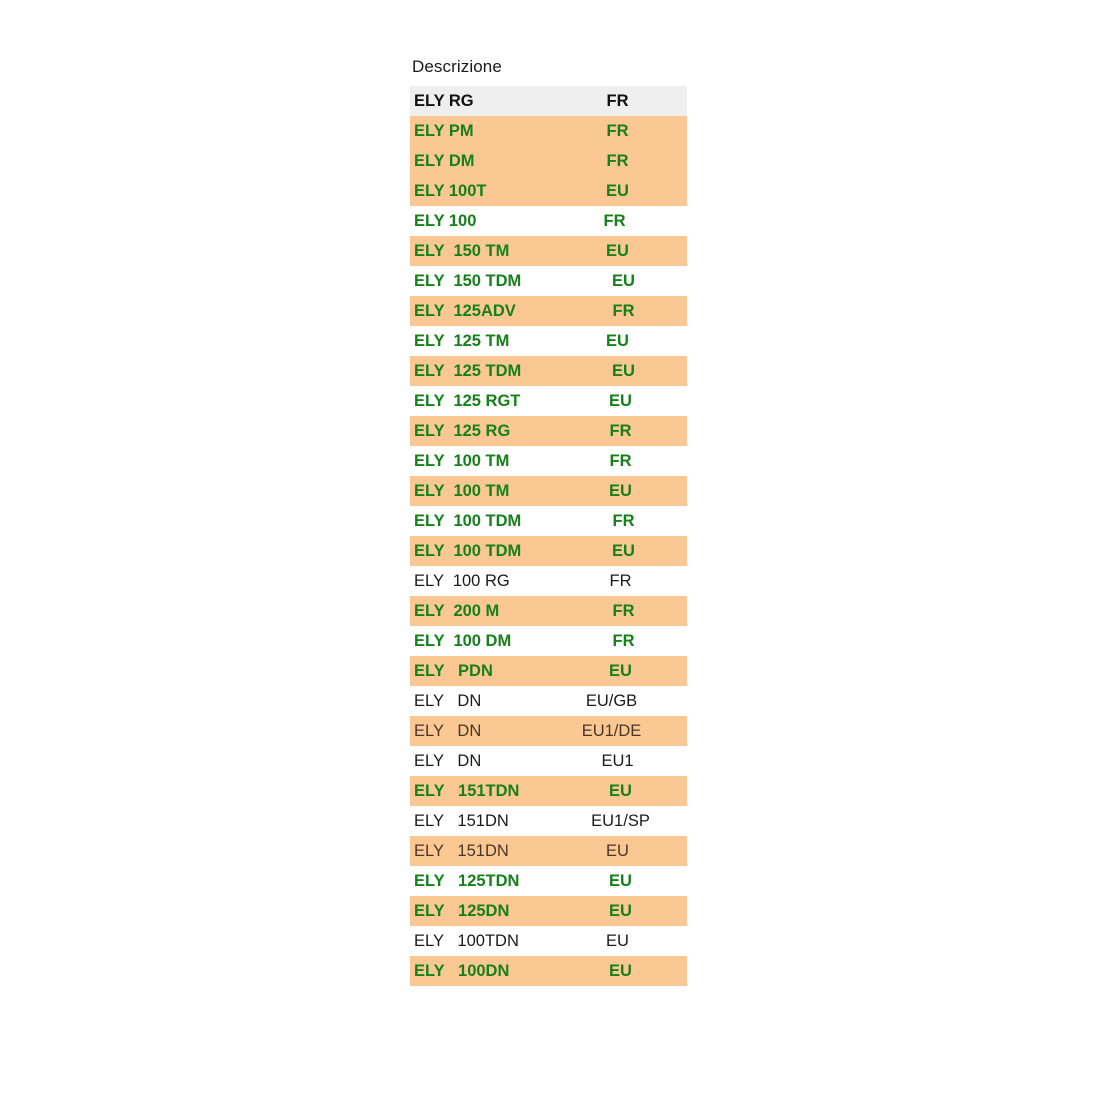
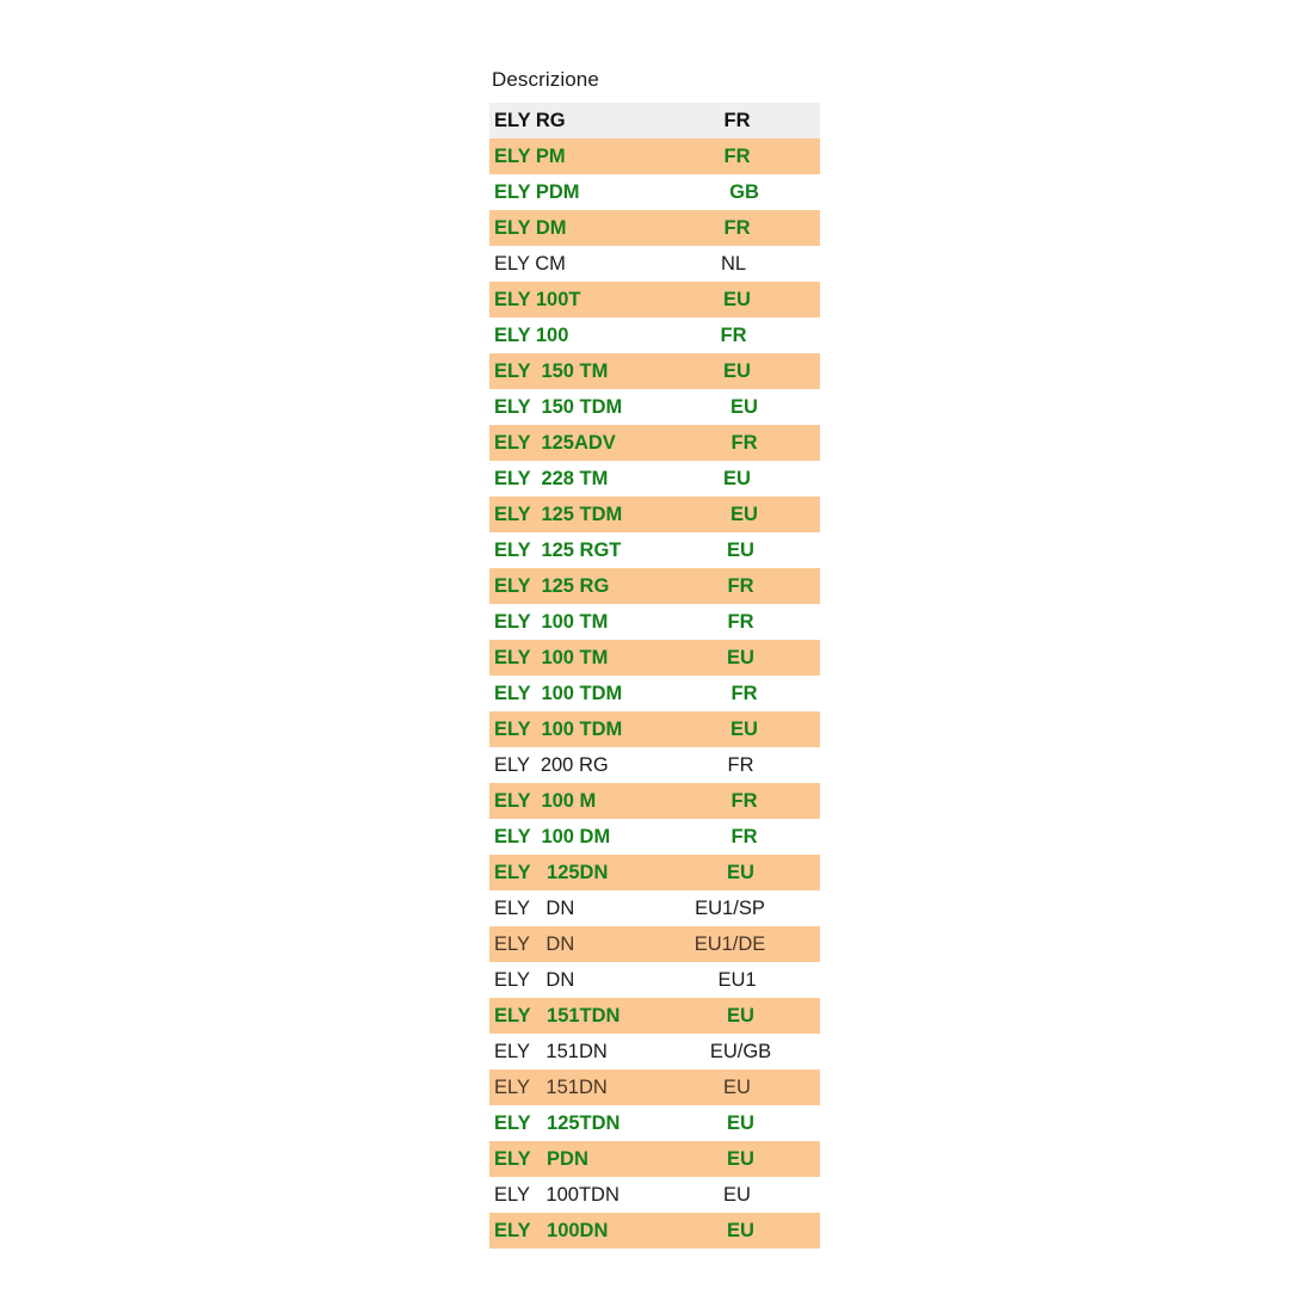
  Descrizione
  ELY RG
  FR
  ELY PM
  FR
+ ELY PDM
+ GB
  ELY DM
  FR
+ ELY CM
+ NL
  ELY 100T
  EU
  ELY 100
  FR
  ELY 150 TM
  EU
  ELY 150 TDM
  EU
  ELY 125ADV
  FR
- ELY 125 TM
+ ELY 228 TM
  EU
  ELY 125 TDM
  EU
  ELY 125 RGT
  EU
  ELY 125 RG
  FR
  ELY 100 TM
  FR
  ELY 100 TM
  EU
  ELY 100 TDM
  FR
  ELY 100 TDM
  EU
- ELY 100 RG
+ ELY 200 RG
  FR
- ELY 200 M
+ ELY 100 M
  FR
  ELY 100 DM
  FR
- ELY PDN
+ ELY 125DN
  EU
  ELY DN
- EU/GB
+ EU1/SP
  ELY DN
  EU1/DE
  ELY DN
  EU1
  ELY 151TDN
  EU
  ELY 151DN
- EU1/SP
+ EU/GB
  ELY 151DN
  EU
  ELY 125TDN
  EU
- ELY 125DN
+ ELY PDN
  EU
  ELY 100TDN
  EU
  ELY 100DN
  EU
